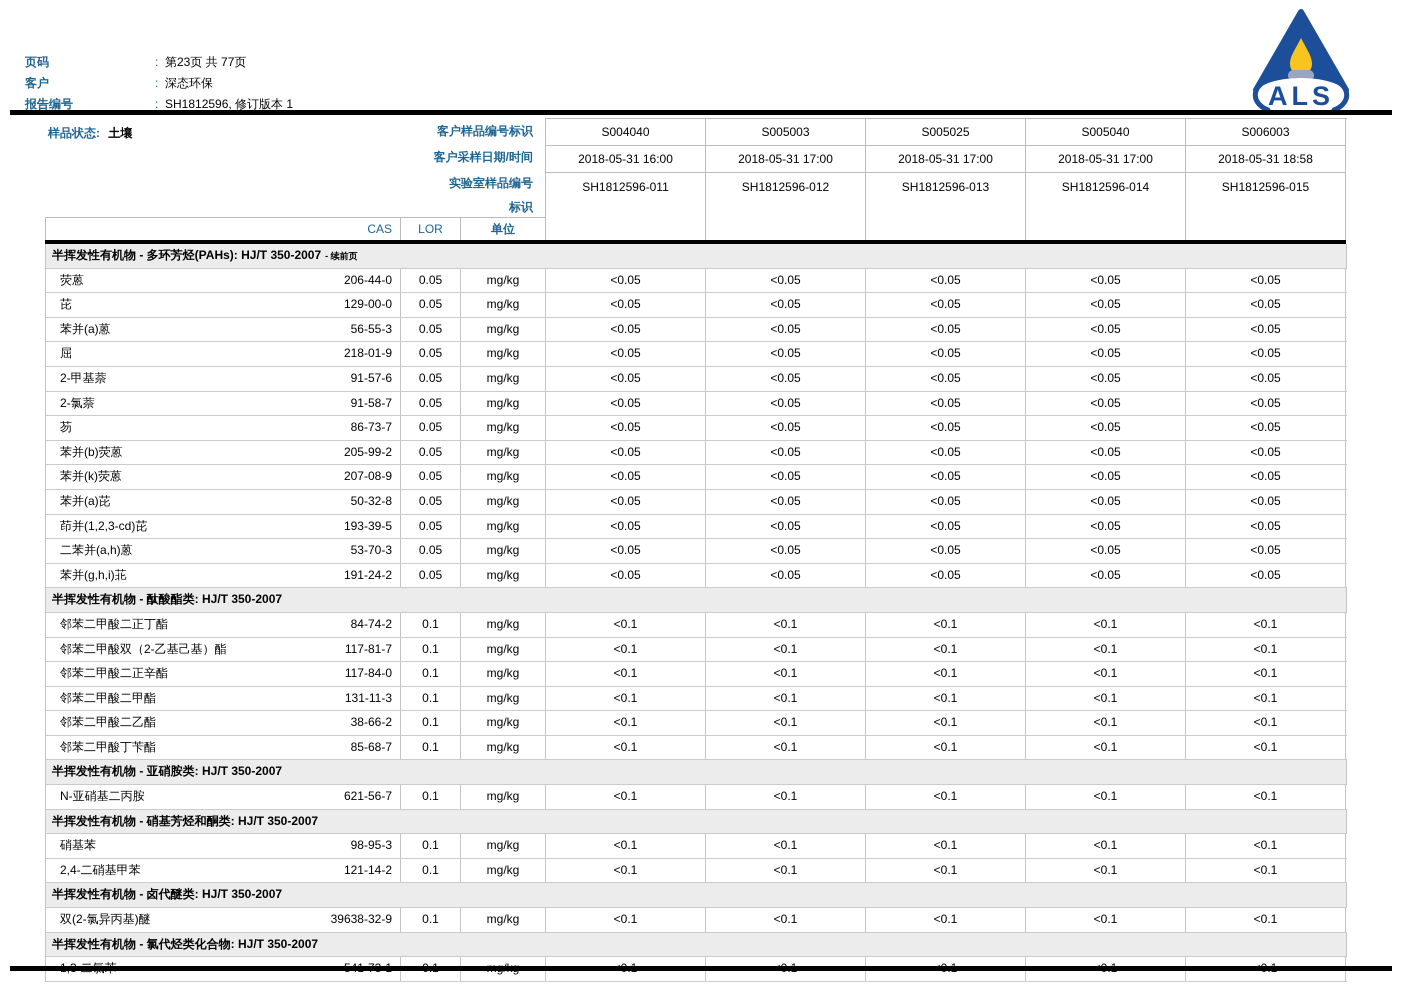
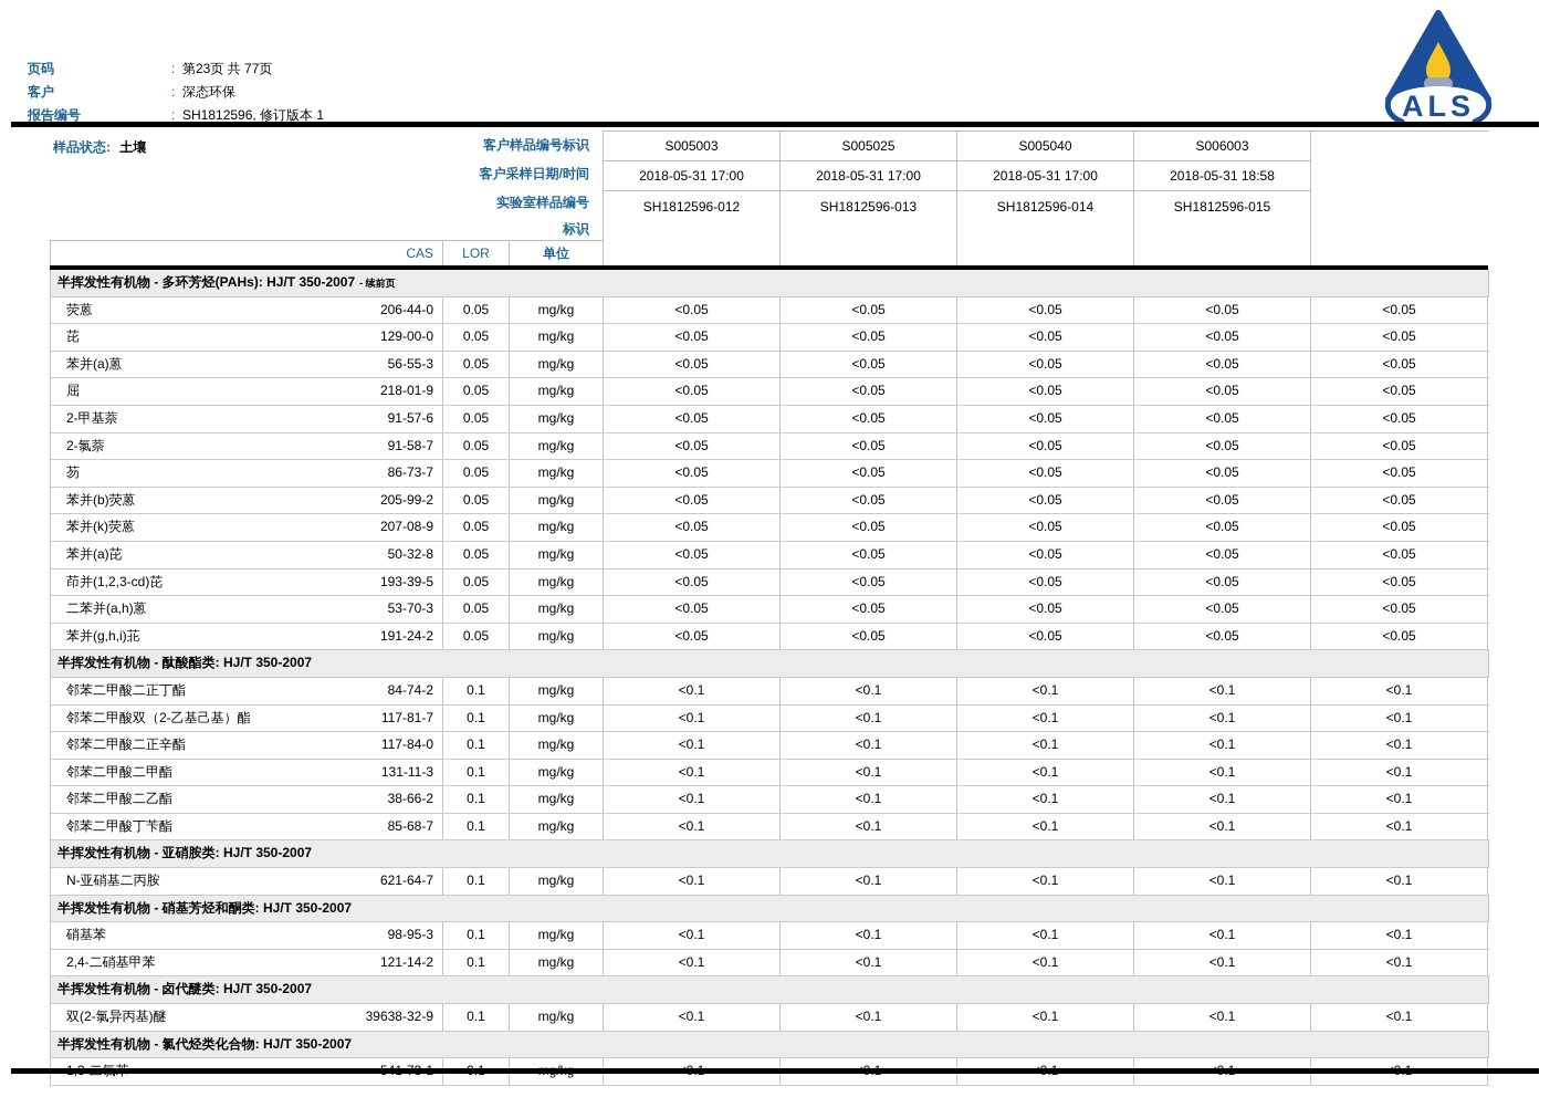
  页码
  :
  第23页 共 77页
  客户
  :
  深态环保
  报告编号
  :
  SH1812596, 修订版本 1
  ALS
  样品状态: 土壤
  客户样品编号标识
  客户采样日期/时间
  实验室样品编号
  标识
  CAS
  LOR
  单位
- S004040
- 2018-05-31 16:00
- SH1812596-011
  S005003
  2018-05-31 17:00
  SH1812596-012
  S005025
  2018-05-31 17:00
  SH1812596-013
  S005040
  2018-05-31 17:00
  SH1812596-014
  S006003
  2018-05-31 18:58
  SH1812596-015
  半挥发性有机物 - 多环芳烃(PAHs): HJ/T 350-2007 - 续前页
  荧蒽
  206-44-0
  0.05
  mg/kg
  <0.05
  <0.05
  <0.05
  <0.05
  <0.05
  芘
  129-00-0
  0.05
  mg/kg
  <0.05
  <0.05
  <0.05
  <0.05
  <0.05
  苯并(a)蒽
  56-55-3
  0.05
  mg/kg
  <0.05
  <0.05
  <0.05
  <0.05
  <0.05
  屈
  218-01-9
  0.05
  mg/kg
  <0.05
  <0.05
  <0.05
  <0.05
  <0.05
  2-甲基萘
  91-57-6
  0.05
  mg/kg
  <0.05
  <0.05
  <0.05
  <0.05
  <0.05
  2-氯萘
  91-58-7
  0.05
  mg/kg
  <0.05
  <0.05
  <0.05
  <0.05
  <0.05
  芴
  86-73-7
  0.05
  mg/kg
  <0.05
  <0.05
  <0.05
  <0.05
  <0.05
  苯并(b)荧蒽
  205-99-2
  0.05
  mg/kg
  <0.05
  <0.05
  <0.05
  <0.05
  <0.05
  苯并(k)荧蒽
  207-08-9
  0.05
  mg/kg
  <0.05
  <0.05
  <0.05
  <0.05
  <0.05
  苯并(a)芘
  50-32-8
  0.05
  mg/kg
  <0.05
  <0.05
  <0.05
  <0.05
  <0.05
  茚并(1,2,3-cd)芘
  193-39-5
  0.05
  mg/kg
  <0.05
  <0.05
  <0.05
  <0.05
  <0.05
  二苯并(a,h)蒽
  53-70-3
  0.05
  mg/kg
  <0.05
  <0.05
  <0.05
  <0.05
  <0.05
  苯并(g,h,i)苝
  191-24-2
  0.05
  mg/kg
  <0.05
  <0.05
  <0.05
  <0.05
  <0.05
  半挥发性有机物 - 酞酸酯类: HJ/T 350-2007
  邻苯二甲酸二正丁酯
  84-74-2
  0.1
  mg/kg
  <0.1
  <0.1
  <0.1
  <0.1
  <0.1
  邻苯二甲酸双（2-乙基己基）酯
  117-81-7
  0.1
  mg/kg
  <0.1
  <0.1
  <0.1
  <0.1
  <0.1
  邻苯二甲酸二正辛酯
  117-84-0
  0.1
  mg/kg
  <0.1
  <0.1
  <0.1
  <0.1
  <0.1
  邻苯二甲酸二甲酯
  131-11-3
  0.1
  mg/kg
  <0.1
  <0.1
  <0.1
  <0.1
  <0.1
  邻苯二甲酸二乙酯
  38-66-2
  0.1
  mg/kg
  <0.1
  <0.1
  <0.1
  <0.1
  <0.1
  邻苯二甲酸丁苄酯
  85-68-7
  0.1
  mg/kg
  <0.1
  <0.1
  <0.1
  <0.1
  <0.1
  半挥发性有机物 - 亚硝胺类: HJ/T 350-2007
  N-亚硝基二丙胺
- 621-56-7
+ 621-64-7
  0.1
  mg/kg
  <0.1
  <0.1
  <0.1
  <0.1
  <0.1
  半挥发性有机物 - 硝基芳烃和酮类: HJ/T 350-2007
  硝基苯
  98-95-3
  0.1
  mg/kg
  <0.1
  <0.1
  <0.1
  <0.1
  <0.1
  2,4-二硝基甲苯
  121-14-2
  0.1
  mg/kg
  <0.1
  <0.1
  <0.1
  <0.1
  <0.1
  半挥发性有机物 - 卤代醚类: HJ/T 350-2007
  双(2-氯异丙基)醚
  39638-32-9
  0.1
  mg/kg
  <0.1
  <0.1
  <0.1
  <0.1
  <0.1
  半挥发性有机物 - 氯代烃类化合物: HJ/T 350-2007
